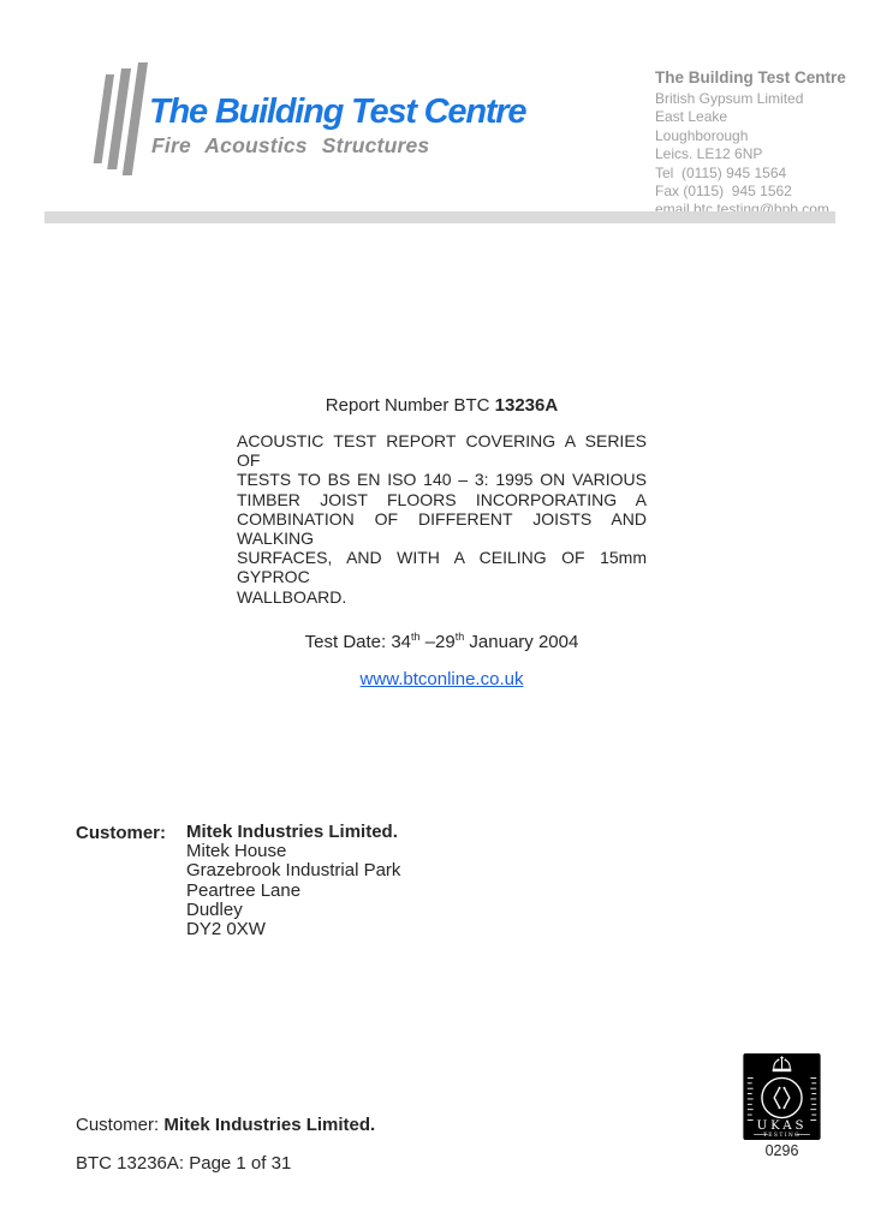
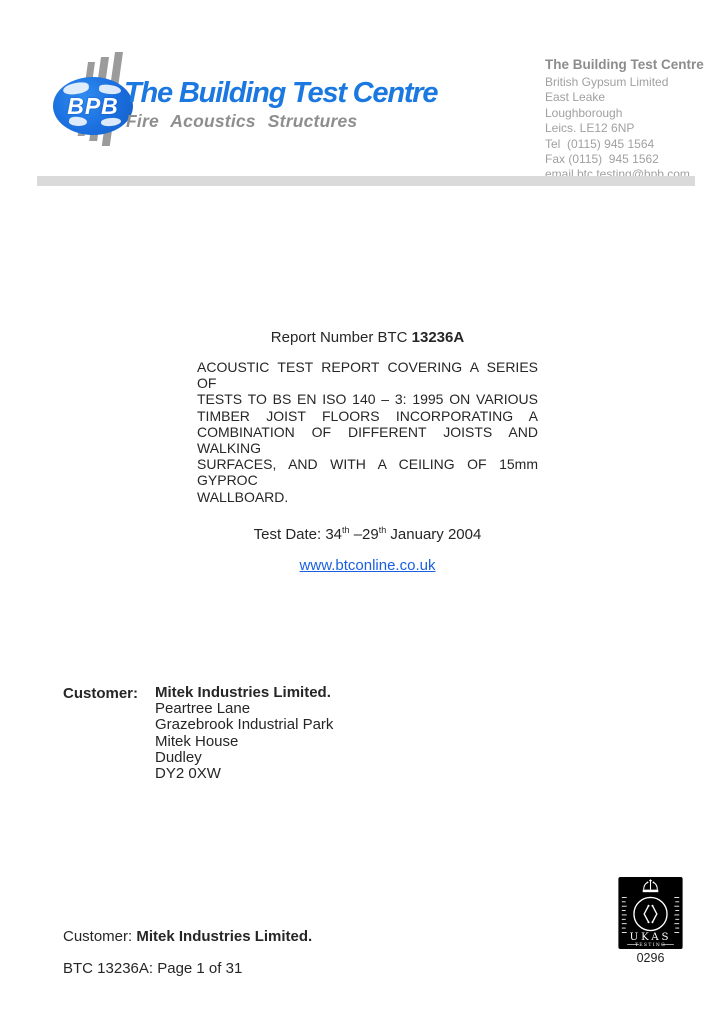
+ BPB
  The Building Test Centre
  Fire Acoustics Structures
  The Building Test Centre
  British Gypsum Limited
  East Leake
  Loughborough
  Leics. LE12 6NP
  Tel (0115) 945 1564
  Fax (0115) 945 1562
  email btc.testing@bpb.com
  Report Number BTC 13236A
  ACOUSTIC TEST REPORT COVERING A SERIES OF
  TESTS TO BS EN ISO 140 – 3: 1995 ON VARIOUS
  TIMBER JOIST FLOORS INCORPORATING A
  COMBINATION OF DIFFERENT JOISTS AND WALKING
  SURFACES, AND WITH A CEILING OF 15mm GYPROC
  WALLBOARD.
  Test Date: 34th –29th January 2004
  www.btconline.co.uk
  Customer:
  Mitek Industries Limited.
- Mitek House
+ Peartree Lane
  Grazebrook Industrial Park
- Peartree Lane
+ Mitek House
  Dudley
  DY2 0XW
  UKAS
  0296
  Customer: Mitek Industries Limited.
  BTC 13236A: Page 1 of 31
